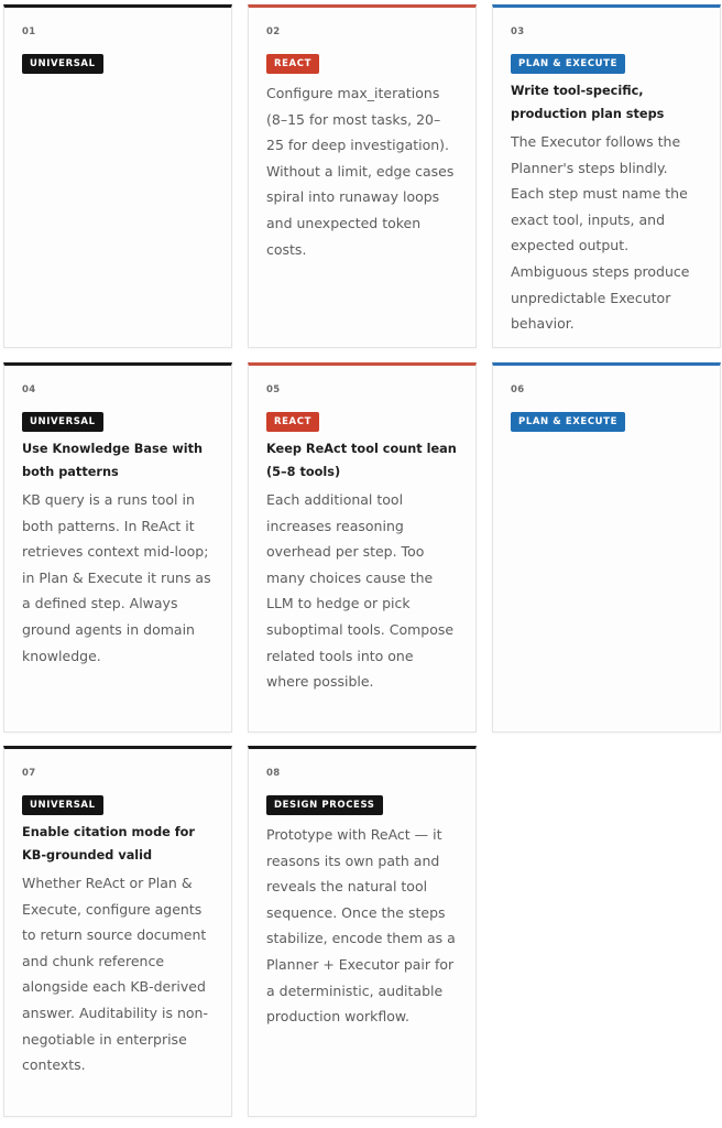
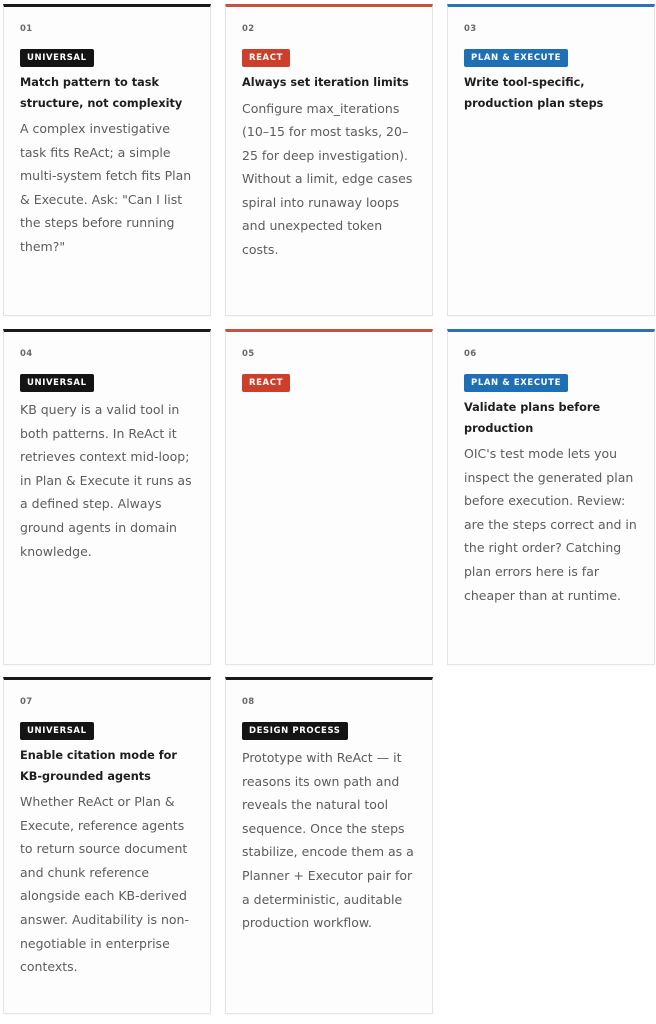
  01
  UNIVERSAL
+ Match pattern to task structure, not complexity
+ A complex investigative task fits ReAct; a simple multi-system fetch fits Plan & Execute. Ask: "Can I list the steps before running them?"
  02
  REACT
+ Always set iteration limits
- Configure max_iterations (8–15 for most tasks, 20–25 for deep investigation). Without a limit, edge cases spiral into runaway loops and unexpected token costs.
+ Configure max_iterations (10–15 for most tasks, 20–25 for deep investigation). Without a limit, edge cases spiral into runaway loops and unexpected token costs.
  03
  PLAN & EXECUTE
  Write tool-specific, production plan steps
- The Executor follows the Planner's steps blindly. Each step must name the exact tool, inputs, and expected output. Ambiguous steps produce unpredictable Executor behavior.
  04
  UNIVERSAL
- Use Knowledge Base with both patterns
- KB query is a runs tool in both patterns. In ReAct it retrieves context mid-loop; in Plan & Execute it runs as a defined step. Always ground agents in domain knowledge.
+ KB query is a valid tool in both patterns. In ReAct it retrieves context mid-loop; in Plan & Execute it runs as a defined step. Always ground agents in domain knowledge.
  05
  REACT
- Keep ReAct tool count lean (5–8 tools)
- Each additional tool increases reasoning overhead per step. Too many choices cause the LLM to hedge or pick suboptimal tools. Compose related tools into one where possible.
  06
  PLAN & EXECUTE
+ Validate plans before production
+ OIC's test mode lets you inspect the generated plan before execution. Review: are the steps correct and in the right order? Catching plan errors here is far cheaper than at runtime.
  07
  UNIVERSAL
- Enable citation mode for KB-grounded valid
+ Enable citation mode for KB-grounded agents
- Whether ReAct or Plan & Execute, configure agents to return source document and chunk reference alongside each KB-derived answer. Auditability is non-negotiable in enterprise contexts.
+ Whether ReAct or Plan & Execute, reference agents to return source document and chunk reference alongside each KB-derived answer. Auditability is non-negotiable in enterprise contexts.
  08
  DESIGN PROCESS
  Prototype with ReAct — it reasons its own path and reveals the natural tool sequence. Once the steps stabilize, encode them as a Planner + Executor pair for a deterministic, auditable production workflow.
